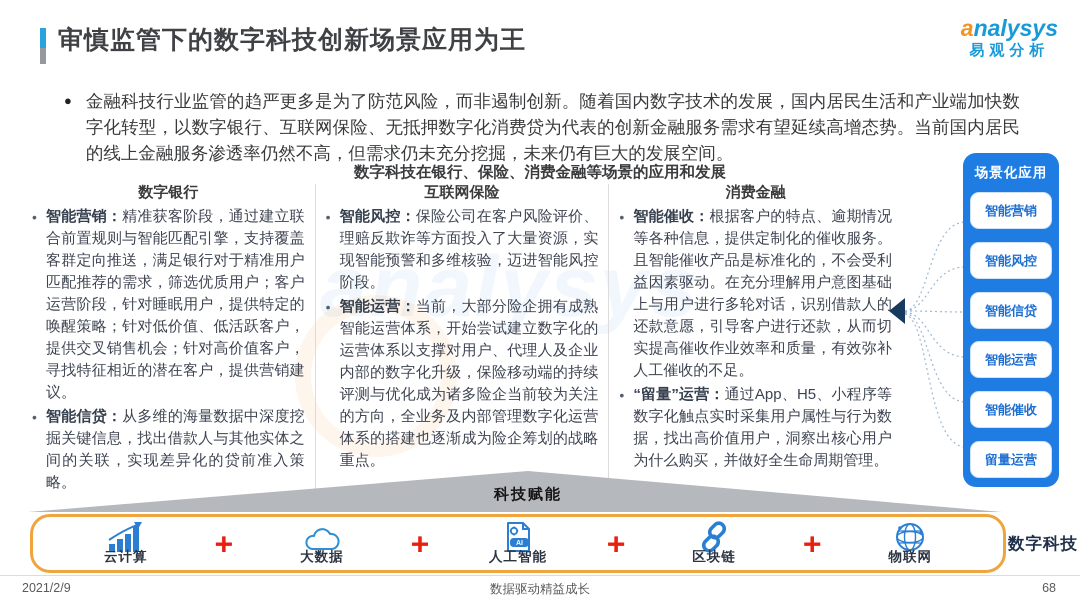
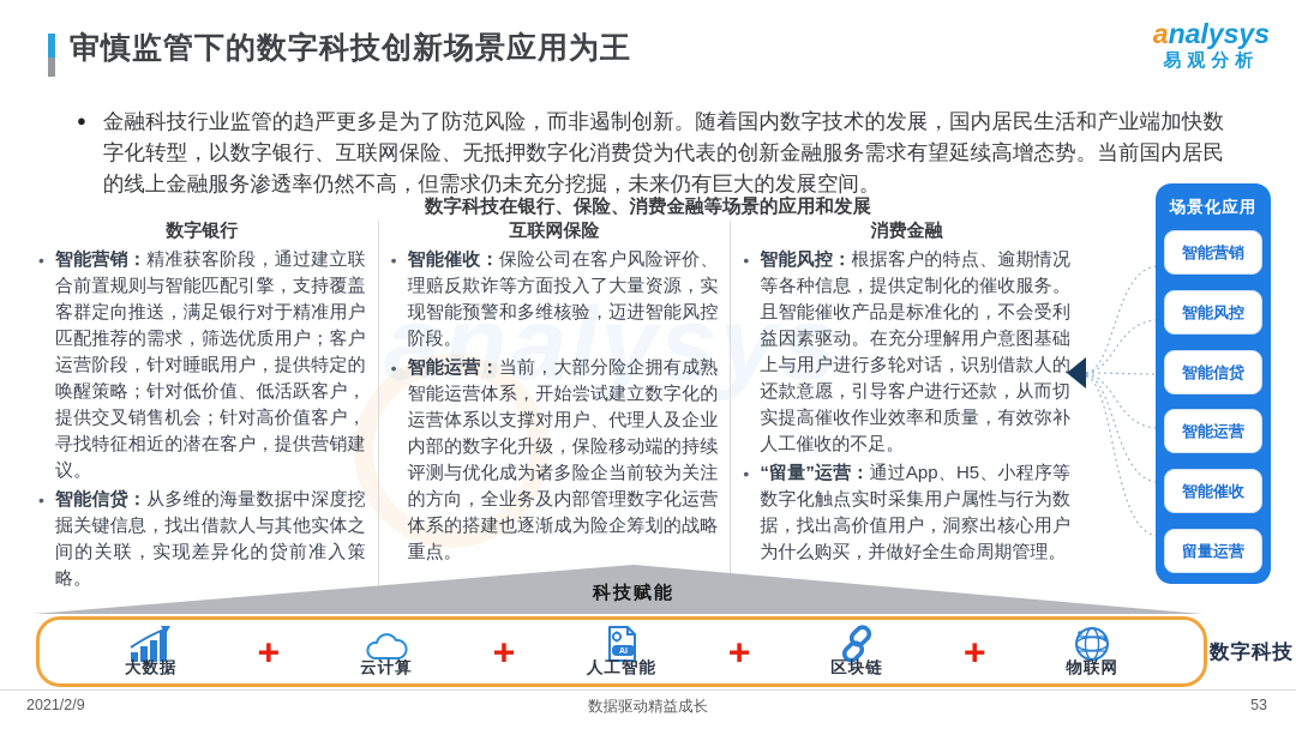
  analysys
  审慎监管下的数字科技创新场景应用为王
  analysys
  易观分析
  ●
  金融科技行业监管的趋严更多是为了防范风险，而非遏制创新。随着国内数字技术的发展，国内居民生活和产业端加快数字化转型，以数字银行、互联网保险、无抵押数字化消费贷为代表的创新金融服务需求有望延续高增态势。当前国内居民的线上金融服务渗透率仍然不高，但需求仍未充分挖掘，未来仍有巨大的发展空间。
  数字科技在银行、保险、消费金融等场景的应用和发展
  数字银行
  •
  智能营销：精准获客阶段，通过建立联合前置规则与智能匹配引擎，支持覆盖客群定向推送，满足银行对于精准用户匹配推荐的需求，筛选优质用户；客户运营阶段，针对睡眠用户，提供特定的唤醒策略；针对低价值、低活跃客户，提供交叉销售机会；针对高价值客户，寻找特征相近的潜在客户，提供营销建议。
  •
  智能信贷：从多维的海量数据中深度挖掘关键信息，找出借款人与其他实体之间的关联，实现差异化的贷前准入策略。
  互联网保险
  •
- 智能风控：保险公司在客户风险评价、理赔反欺诈等方面投入了大量资源，实现智能预警和多维核验，迈进智能风控阶段。
+ 智能催收：保险公司在客户风险评价、理赔反欺诈等方面投入了大量资源，实现智能预警和多维核验，迈进智能风控阶段。
  •
  智能运营：当前，大部分险企拥有成熟智能运营体系，开始尝试建立数字化的运营体系以支撑对用户、代理人及企业内部的数字化升级，保险移动端的持续评测与优化成为诸多险企当前较为关注的方向，全业务及内部管理数字化运营体系的搭建也逐渐成为险企筹划的战略重点。
  消费金融
  •
- 智能催收：根据客户的特点、逾期情况等各种信息，提供定制化的催收服务。且智能催收产品是标准化的，不会受利益因素驱动。在充分理解用户意图基础上与用户进行多轮对话，识别借款人的还款意愿，引导客户进行还款，从而切实提高催收作业效率和质量，有效弥补人工催收的不足。
+ 智能风控：根据客户的特点、逾期情况等各种信息，提供定制化的催收服务。且智能催收产品是标准化的，不会受利益因素驱动。在充分理解用户意图基础上与用户进行多轮对话，识别借款人的还款意愿，引导客户进行还款，从而切实提高催收作业效率和质量，有效弥补人工催收的不足。
  •
  “留量”运营：通过App、H5、小程序等数字化触点实时采集用户属性与行为数据，找出高价值用户，洞察出核心用户为什么购买，并做好全生命周期管理。
  场景化应用
  智能营销
  智能风控
  智能信贷
  智能运营
  智能催收
  留量运营
  科技赋能
- 云计算
+ 大数据
  +
- 大数据
+ 云计算
  +
  人工智能
  +
  区块链
  +
  物联网
  数字科技
  2021/2/9
  数据驱动精益成长
- 68
+ 53
